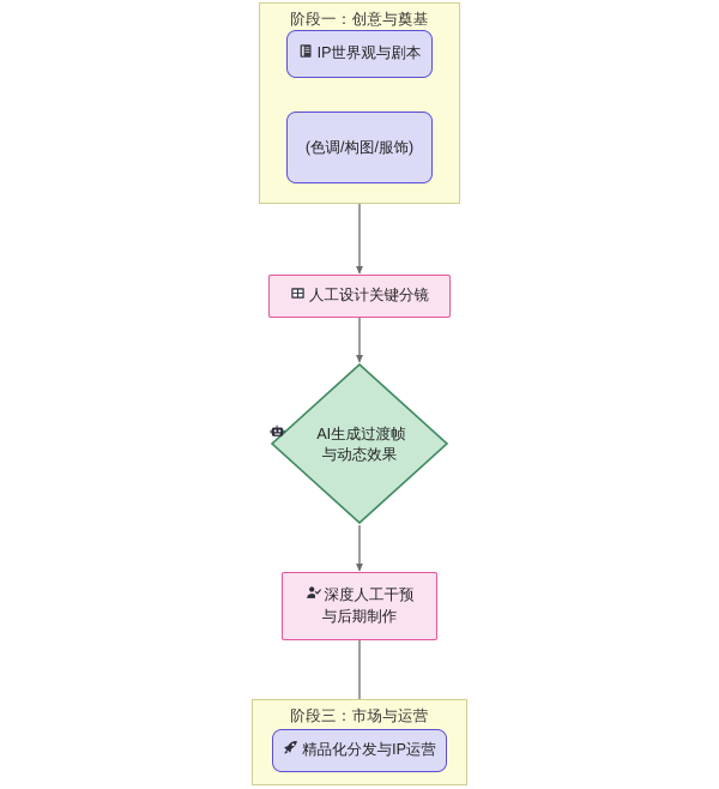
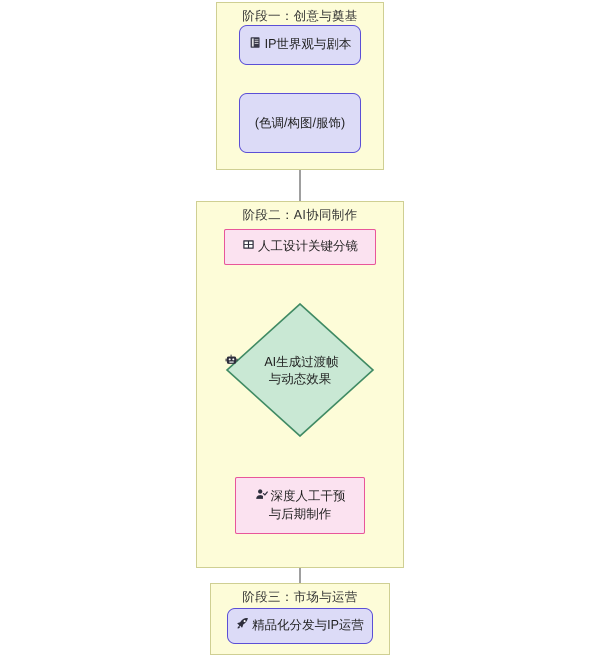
  阶段一：创意与奠基
  IP世界观与剧本
  (色调/构图/服饰)
+ 阶段二：AI协同制作
  人工设计关键分镜
  AI生成过渡帧
  与动态效果
  深度人工干预
  与后期制作
  阶段三：市场与运营
  精品化分发与IP运营
